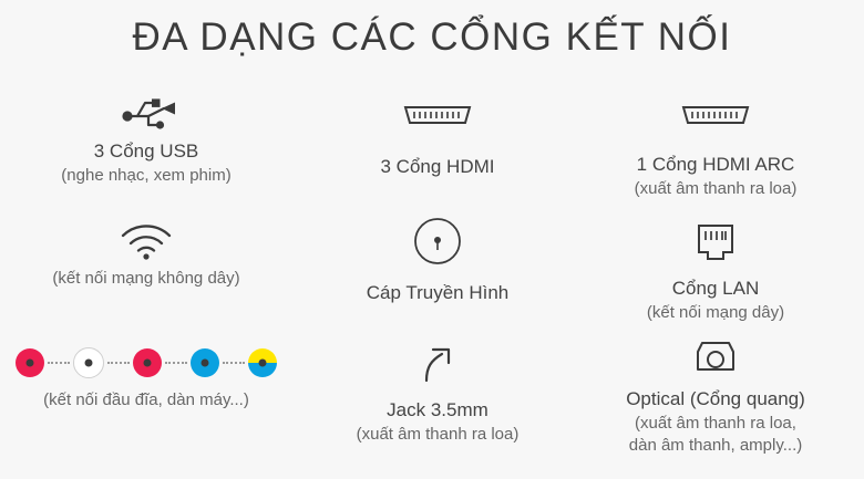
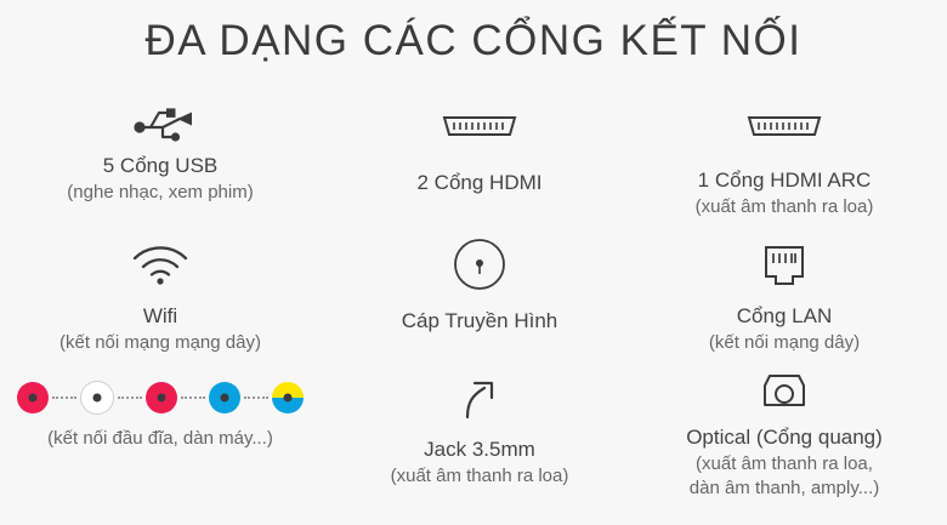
  ĐA DẠNG CÁC CỔNG KẾT NỐI
- 3 Cổng USB
+ 5 Cổng USB
  (nghe nhạc, xem phim)
- 3 Cổng HDMI
+ 2 Cổng HDMI
  1 Cổng HDMI ARC
  (xuất âm thanh ra loa)
+ Wifi
- (kết nối mạng không dây)
+ (kết nối mạng mạng dây)
  Cáp Truyền Hình
  Cổng LAN
  (kết nối mạng dây)
  (kết nối đầu đĩa, dàn máy...)
  Jack 3.5mm
  (xuất âm thanh ra loa)
  Optical (Cổng quang)
  (xuất âm thanh ra loa,
  dàn âm thanh, amply...)
